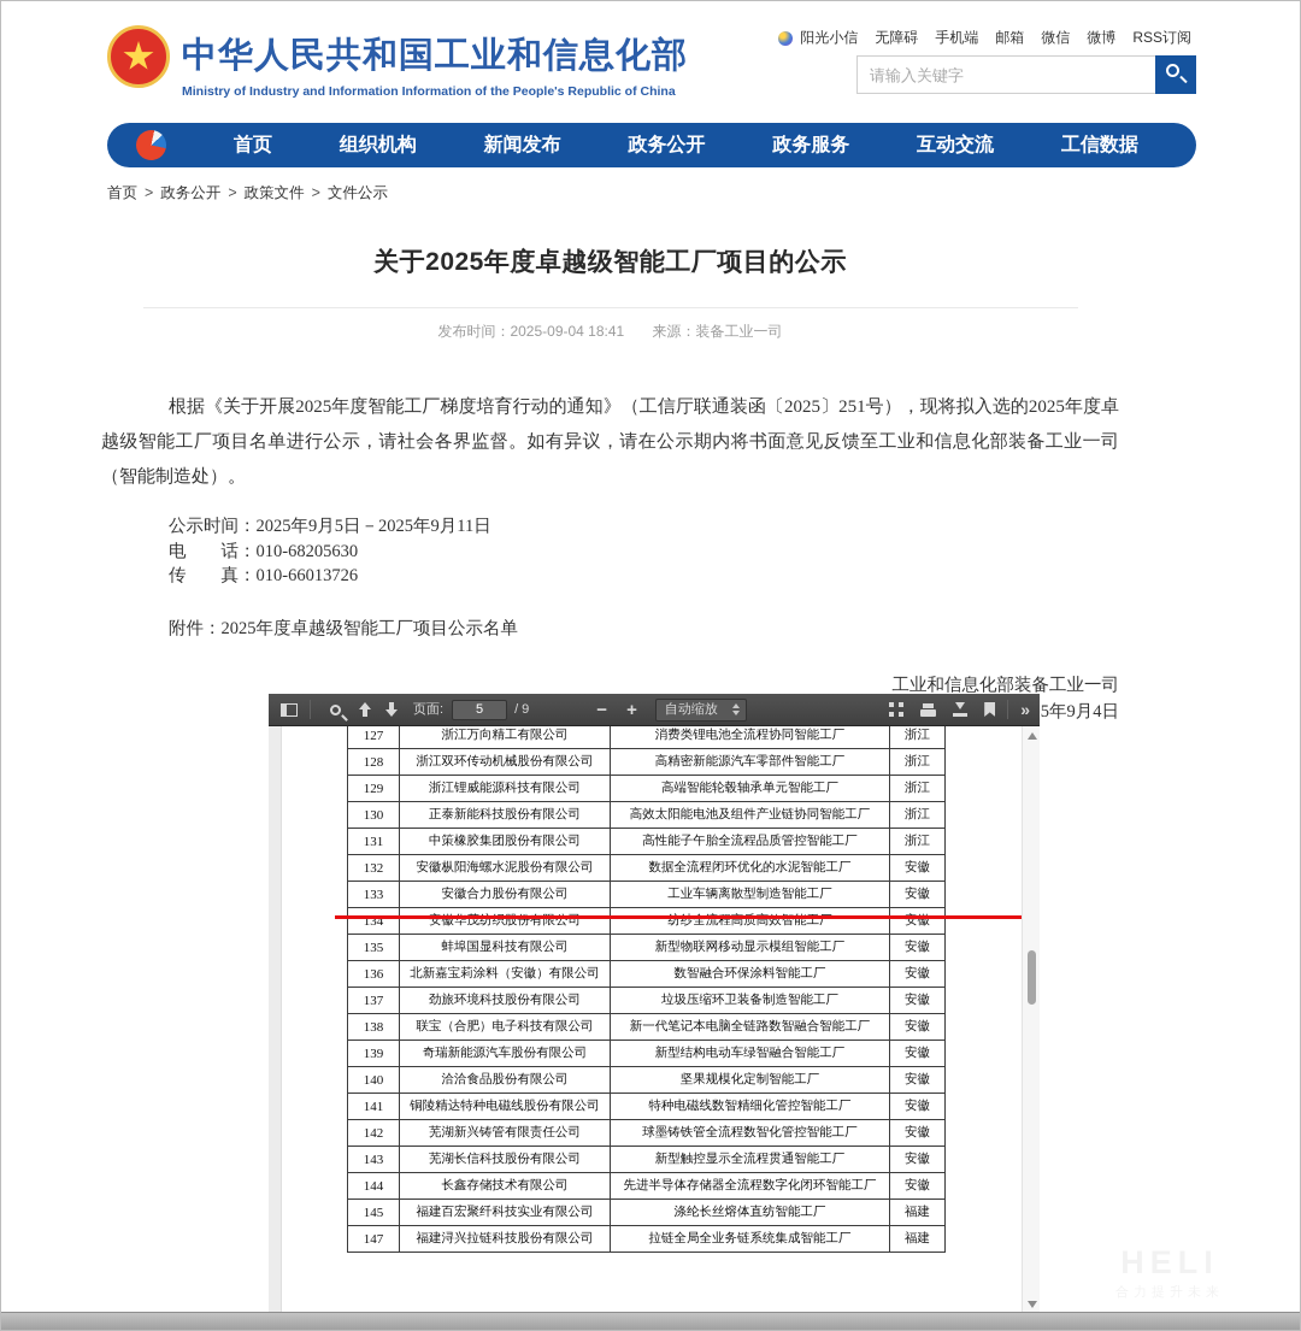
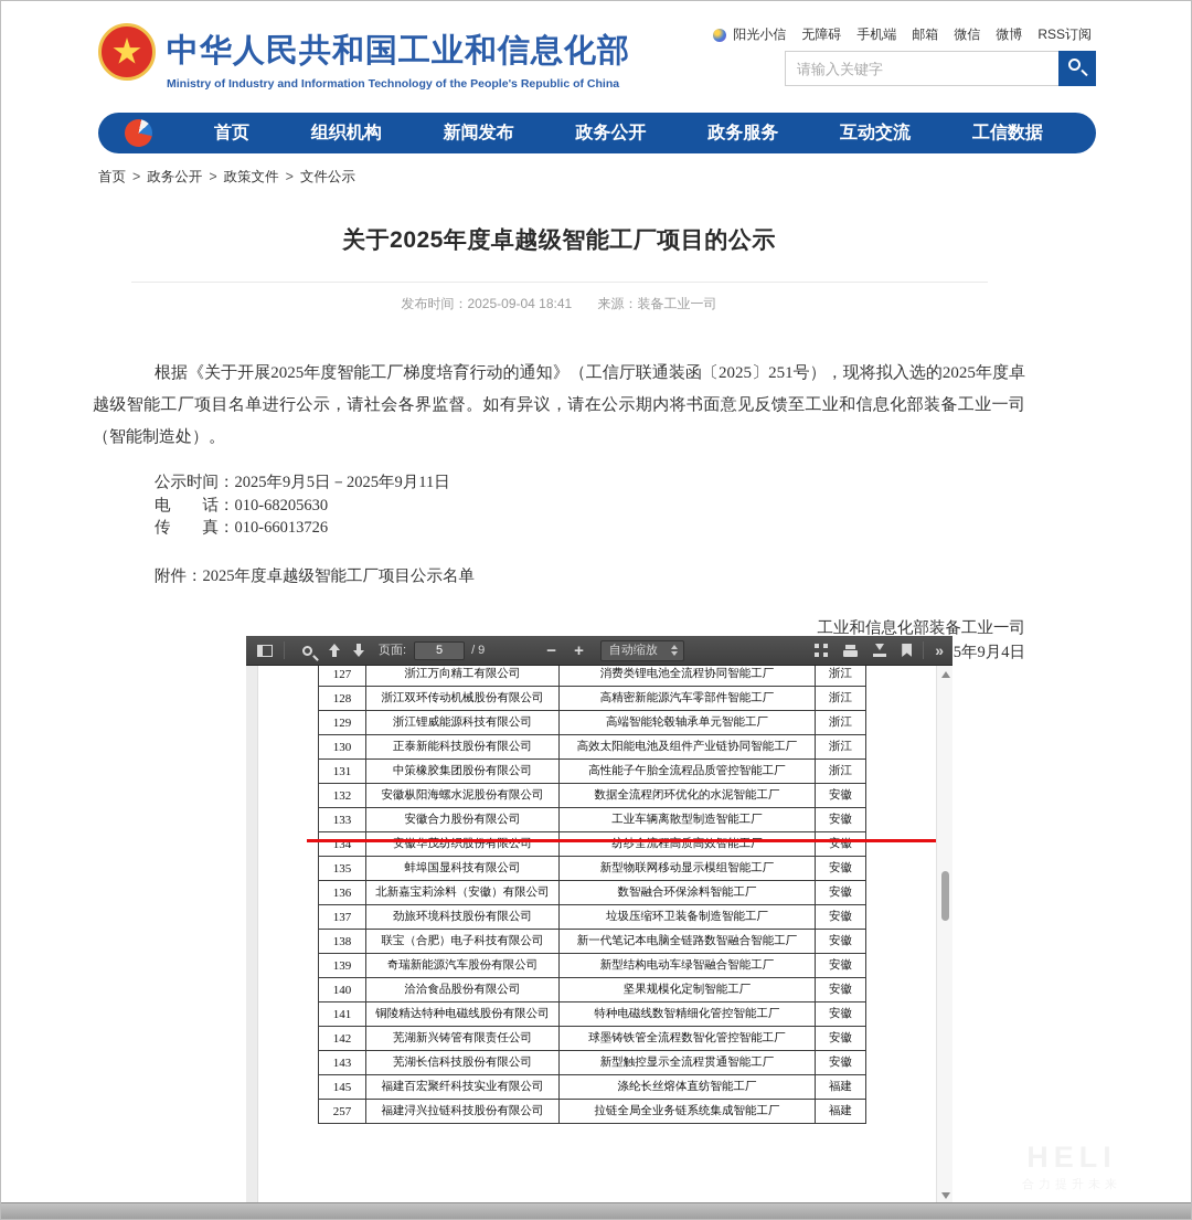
  中华人民共和国工业和信息化部
- Ministry of Industry and Information Information of the People's Republic of China
+ Ministry of Industry and Information Technology of the People's Republic of China
  阳光小信
  无障碍
  手机端
  邮箱
  微信
  微博
  RSS订阅
  请输入关键字
  首页
  组织机构
  新闻发布
  政务公开
  政务服务
  互动交流
  工信数据
  首页 > 政务公开 > 政策文件 > 文件公示
  关于2025年度卓越级智能工厂项目的公示
  发布时间：2025-09-04 18:41 来源：装备工业一司
  根据《关于开展2025年度智能工厂梯度培育行动的通知》（工信厅联通装函〔2025〕251号），现将拟入选的2025年度卓越级智能工厂项目名单进行公示，请社会各界监督。如有异议，请在公示期内将书面意见反馈至工业和信息化部装备工业一司（智能制造处）。
  公示时间：2025年9月5日－2025年9月11日
  电 话：010-68205630
  传 真：010-66013726
  附件：2025年度卓越级智能工厂项目公示名单
  工业和信息化部装备工业一司
  页面:
  5
  / 9
  −
  +
  自动缩放
  »
  127	浙江万向精工有限公司	消费类锂电池全流程协同智能工厂	浙江
  128	浙江双环传动机械股份有限公司	高精密新能源汽车零部件智能工厂	浙江
  129	浙江锂威能源科技有限公司	高端智能轮毂轴承单元智能工厂	浙江
  130	正泰新能科技股份有限公司	高效太阳能电池及组件产业链协同智能工厂	浙江
  131	中策橡胶集团股份有限公司	高性能子午胎全流程品质管控智能工厂	浙江
  132	安徽枞阳海螺水泥股份有限公司	数据全流程闭环优化的水泥智能工厂	安徽
  133	安徽合力股份有限公司	工业车辆离散型制造智能工厂	安徽
  134	安徽华茂纺织股份有限公司	纺纱全流程高质高效智能工厂	安徽
  135	蚌埠国显科技有限公司	新型物联网移动显示模组智能工厂	安徽
  136	北新嘉宝莉涂料（安徽）有限公司	数智融合环保涂料智能工厂	安徽
  137	劲旅环境科技股份有限公司	垃圾压缩环卫装备制造智能工厂	安徽
  138	联宝（合肥）电子科技有限公司	新一代笔记本电脑全链路数智融合智能工厂	安徽
  139	奇瑞新能源汽车股份有限公司	新型结构电动车绿智融合智能工厂	安徽
  140	洽洽食品股份有限公司	坚果规模化定制智能工厂	安徽
  141	铜陵精达特种电磁线股份有限公司	特种电磁线数智精细化管控智能工厂	安徽
  142	芜湖新兴铸管有限责任公司	球墨铸铁管全流程数智化管控智能工厂	安徽
  143	芜湖长信科技股份有限公司	新型触控显示全流程贯通智能工厂	安徽
- 144	长鑫存储技术有限公司	先进半导体存储器全流程数字化闭环智能工厂	安徽
  145	福建百宏聚纤科技实业有限公司	涤纶长丝熔体直纺智能工厂	福建
- 147	福建浔兴拉链科技股份有限公司	拉链全局全业务链系统集成智能工厂	福建
+ 257	福建浔兴拉链科技股份有限公司	拉链全局全业务链系统集成智能工厂	福建
